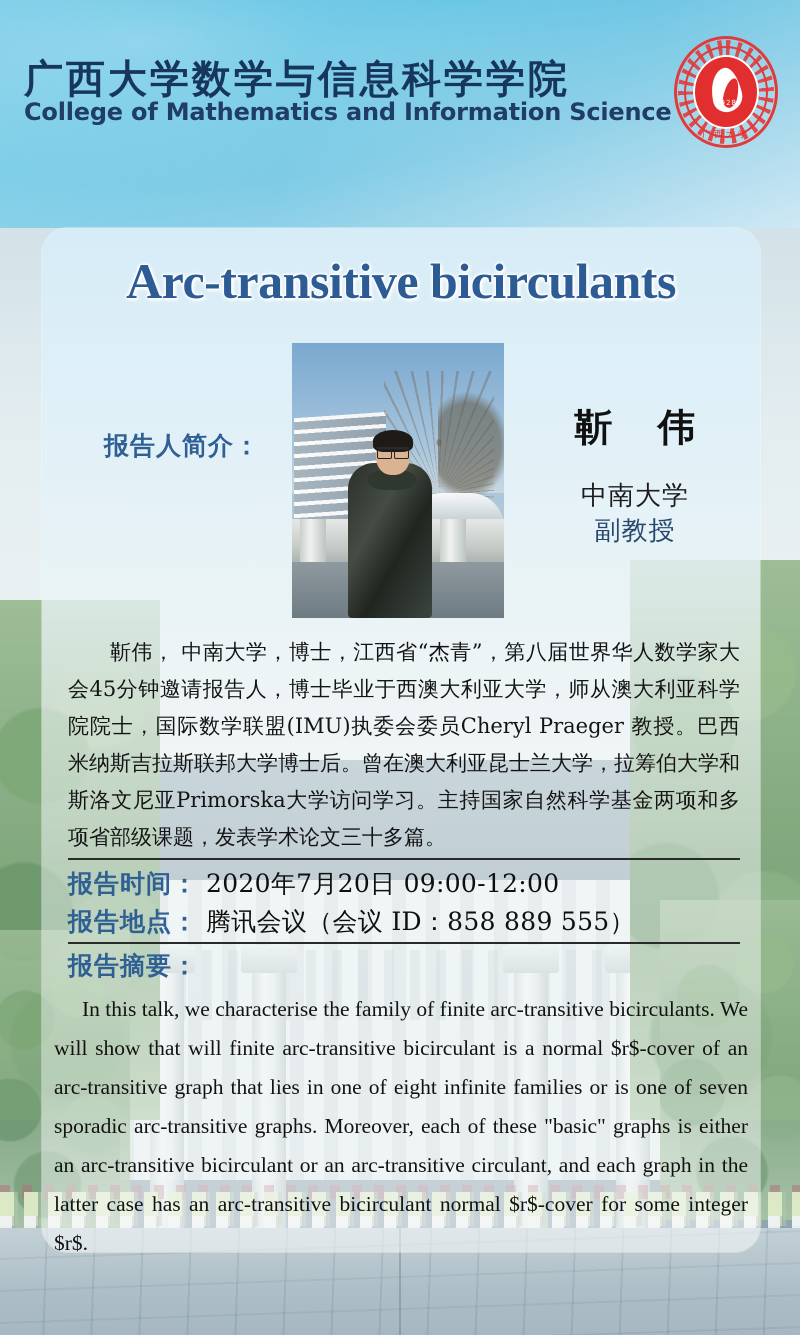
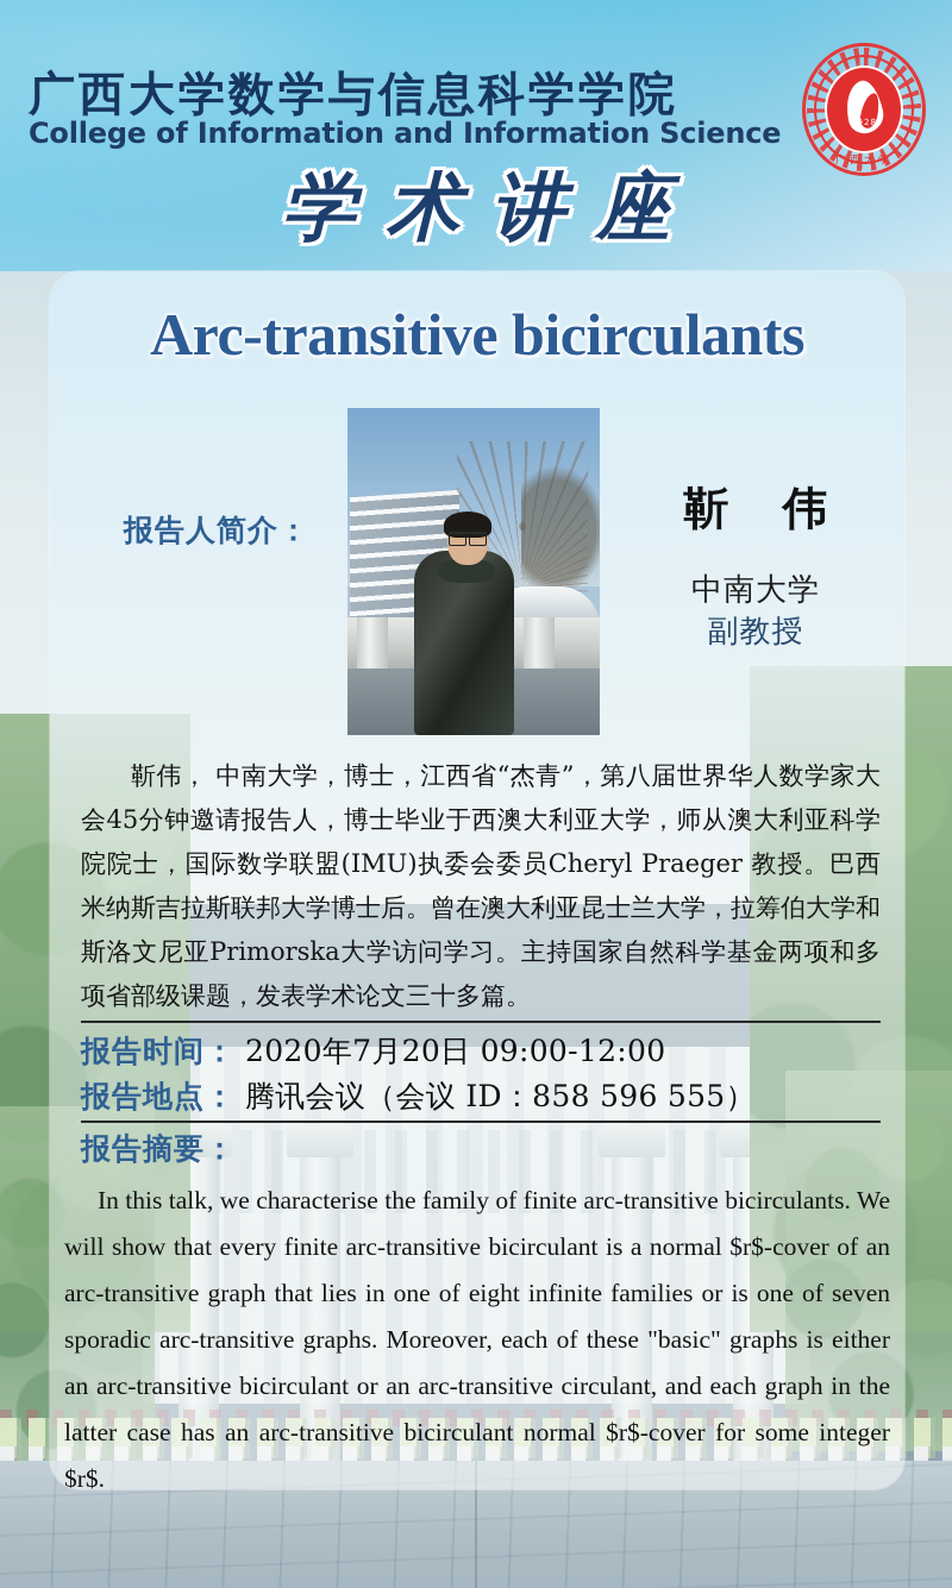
  广西大学数学与信息科学学院
- College of Mathematics and Information Science
+ College of Information and Information Science
+ 学术讲座
  1928
  广西大学
  Arc-transitive bicirculants
  报告人简介：
  靳 伟
  中南大学
  副教授
  靳伟， 中南大学，博士，江西省“杰青”，第八届世界华人数学家大会45分钟邀请报告人，博士毕业于西澳大利亚大学，师从澳大利亚科学院院士，国际数学联盟(IMU)执委会委员Cheryl Praeger 教授。巴西米纳斯吉拉斯联邦大学博士后。曾在澳大利亚昆士兰大学，拉筹伯大学和斯洛文尼亚Primorska大学访问学习。主持国家自然科学基金两项和多项省部级课题，发表学术论文三十多篇。
  报告时间：
  2020年7月20日 09:00-12:00
  报告地点：
- 腾讯会议（会议 ID：858 889 555）
+ 腾讯会议（会议 ID：858 596 555）
  报告摘要：
- In this talk, we characterise the family of finite arc-transitive bicirculants. We will show that will finite arc-transitive bicirculant is a normal $r$-cover of an arc-transitive graph that lies in one of eight infinite families or is one of seven sporadic arc-transitive graphs. Moreover, each of these "basic" graphs is either an arc-transitive bicirculant or an arc-transitive circulant, and each graph in the latter case has an arc-transitive bicirculant normal $r$-cover for some integer $r$.
+ In this talk, we characterise the family of finite arc-transitive bicirculants. We will show that every finite arc-transitive bicirculant is a normal $r$-cover of an arc-transitive graph that lies in one of eight infinite families or is one of seven sporadic arc-transitive graphs. Moreover, each of these "basic" graphs is either an arc-transitive bicirculant or an arc-transitive circulant, and each graph in the latter case has an arc-transitive bicirculant normal $r$-cover for some integer $r$.
